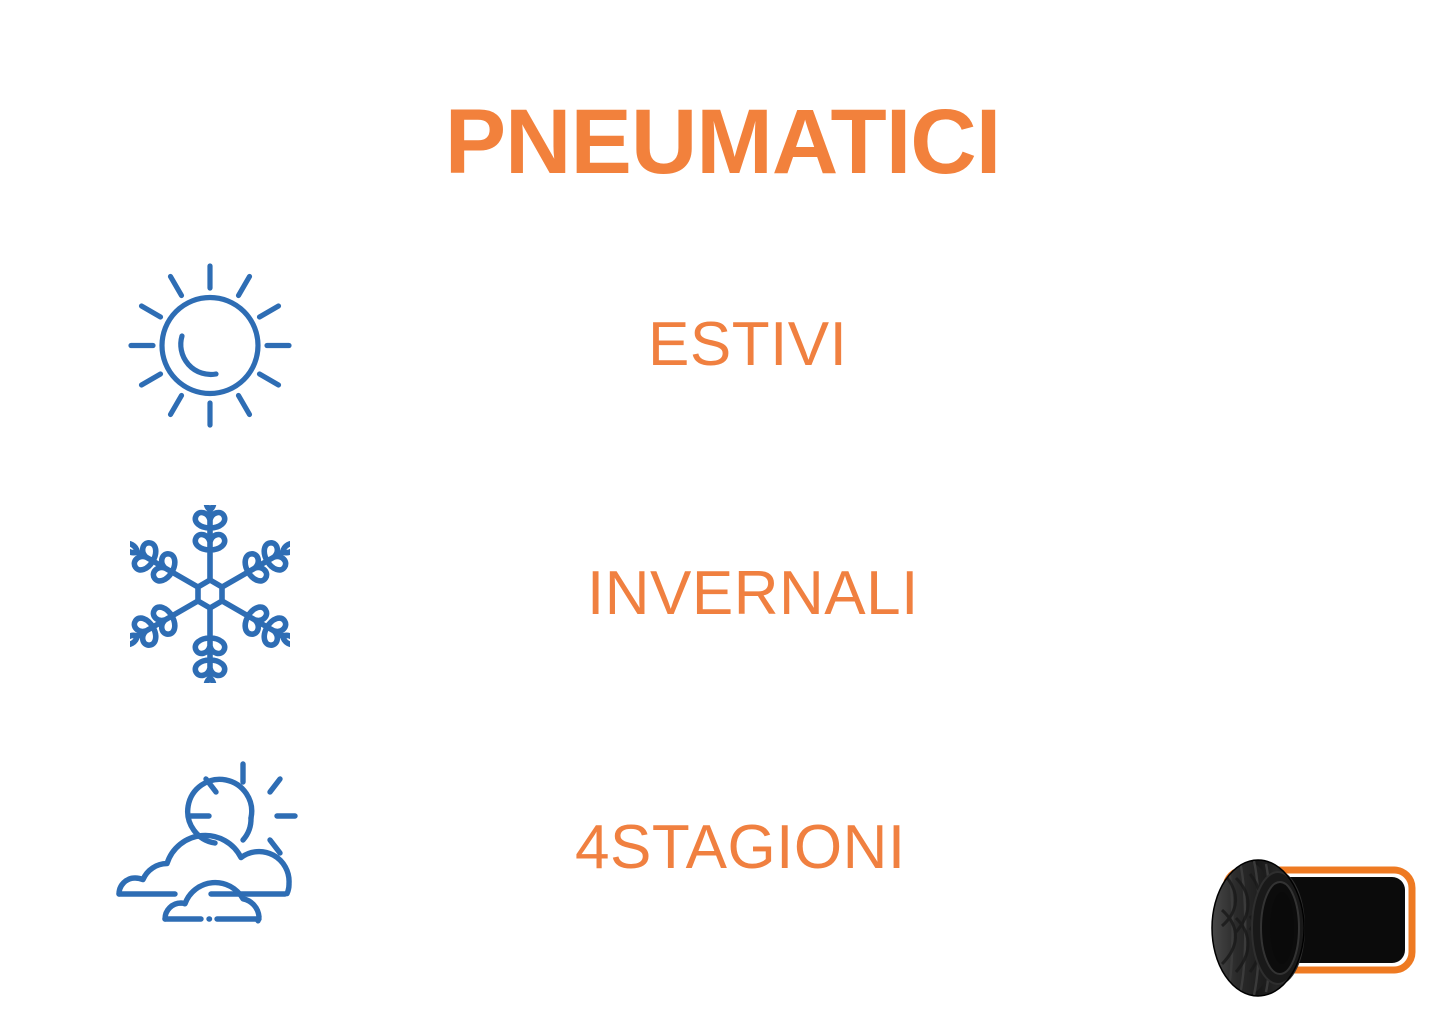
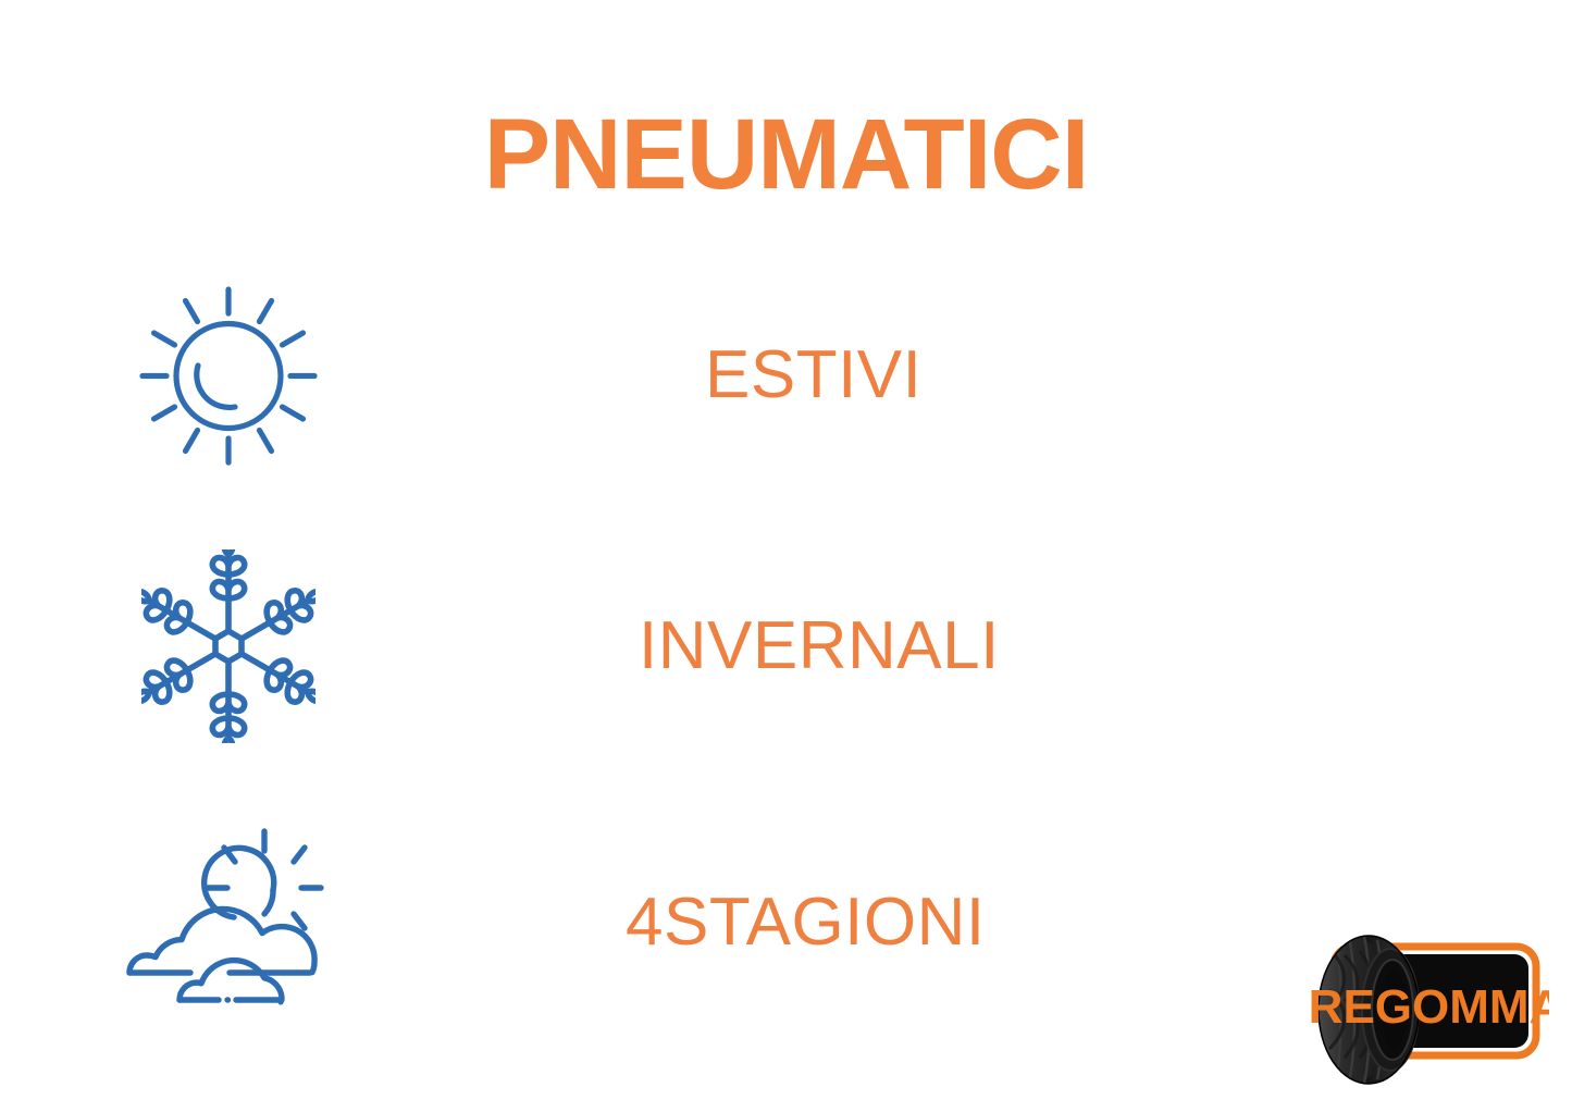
  PNEUMATICI
  ESTIVI
  INVERNALI
  4STAGIONI
+ REGOMMA
